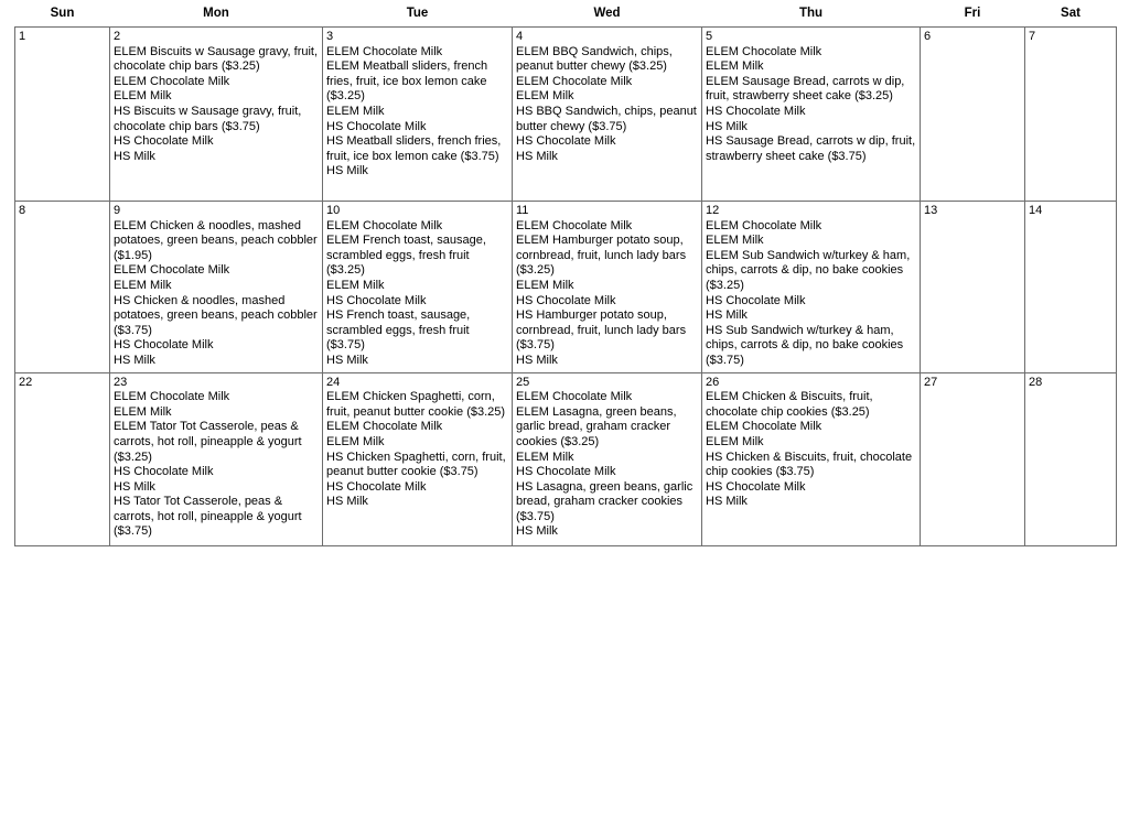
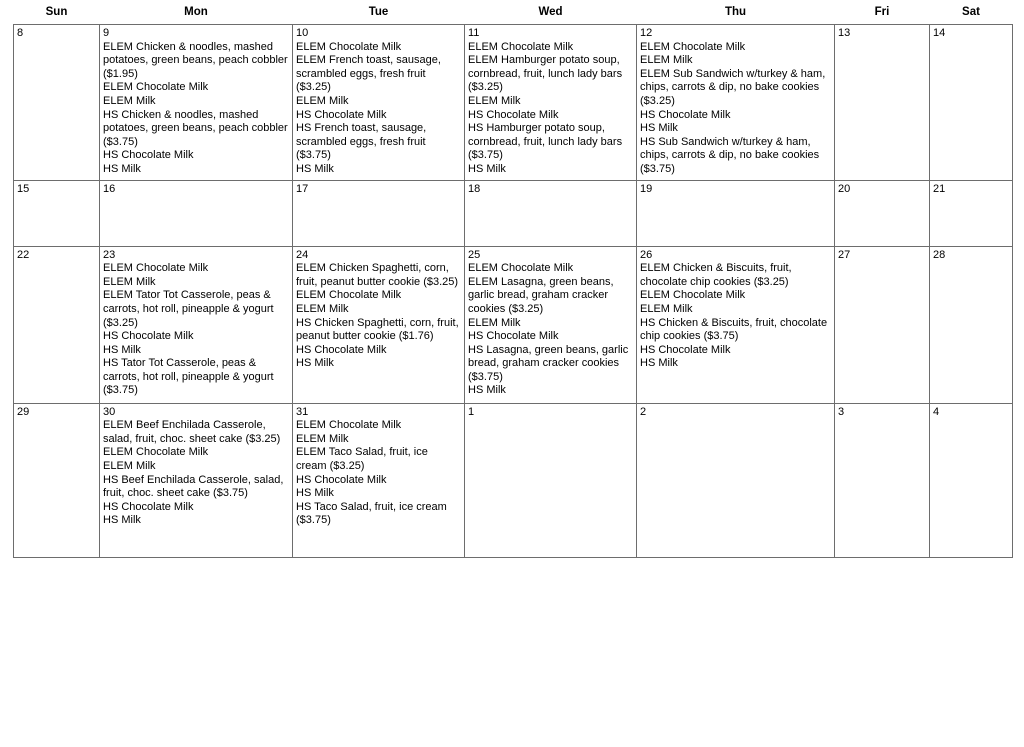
  Sun	Mon	Tue	Wed	Thu	Fri	Sat
- 1	2ELEM Biscuits w Sausage gravy, fruit, chocolate chip bars ($3.25)ELEM Chocolate MilkELEM MilkHS Biscuits w Sausage gravy, fruit, chocolate chip bars ($3.75)HS Chocolate MilkHS Milk	3ELEM Chocolate MilkELEM Meatball sliders, french fries, fruit, ice box lemon cake ($3.25)ELEM MilkHS Chocolate MilkHS Meatball sliders, french fries, fruit, ice box lemon cake ($3.75)HS Milk	4ELEM BBQ Sandwich, chips, peanut butter chewy ($3.25)ELEM Chocolate MilkELEM MilkHS BBQ Sandwich, chips, peanut butter chewy ($3.75)HS Chocolate MilkHS Milk	5ELEM Chocolate MilkELEM MilkELEM Sausage Bread, carrots w dip, fruit, strawberry sheet cake ($3.25)HS Chocolate MilkHS MilkHS Sausage Bread, carrots w dip, fruit, strawberry sheet cake ($3.75)	6	7
  8	9ELEM Chicken & noodles, mashed potatoes, green beans, peach cobbler ($1.95)ELEM Chocolate MilkELEM MilkHS Chicken & noodles, mashed potatoes, green beans, peach cobbler ($3.75)HS Chocolate MilkHS Milk	10ELEM Chocolate MilkELEM French toast, sausage, scrambled eggs, fresh fruit ($3.25)ELEM MilkHS Chocolate MilkHS French toast, sausage, scrambled eggs, fresh fruit ($3.75)HS Milk	11ELEM Chocolate MilkELEM Hamburger potato soup, cornbread, fruit, lunch lady bars ($3.25)ELEM MilkHS Chocolate MilkHS Hamburger potato soup, cornbread, fruit, lunch lady bars ($3.75)HS Milk	12ELEM Chocolate MilkELEM MilkELEM Sub Sandwich w/turkey & ham, chips, carrots & dip, no bake cookies ($3.25)HS Chocolate MilkHS MilkHS Sub Sandwich w/turkey & ham, chips, carrots & dip, no bake cookies ($3.75)	13	14
+ 15	16	17	18	19	20	21
- 22	23ELEM Chocolate MilkELEM MilkELEM Tator Tot Casserole, peas & carrots, hot roll, pineapple & yogurt ($3.25)HS Chocolate MilkHS MilkHS Tator Tot Casserole, peas & carrots, hot roll, pineapple & yogurt ($3.75)	24ELEM Chicken Spaghetti, corn, fruit, peanut butter cookie ($3.25)ELEM Chocolate MilkELEM MilkHS Chicken Spaghetti, corn, fruit, peanut butter cookie ($3.75)HS Chocolate MilkHS Milk	25ELEM Chocolate MilkELEM Lasagna, green beans, garlic bread, graham cracker cookies ($3.25)ELEM MilkHS Chocolate MilkHS Lasagna, green beans, garlic bread, graham cracker cookies ($3.75)HS Milk	26ELEM Chicken & Biscuits, fruit, chocolate chip cookies ($3.25)ELEM Chocolate MilkELEM MilkHS Chicken & Biscuits, fruit, chocolate chip cookies ($3.75)HS Chocolate MilkHS Milk	27	28
+ 22	23ELEM Chocolate MilkELEM MilkELEM Tator Tot Casserole, peas & carrots, hot roll, pineapple & yogurt ($3.25)HS Chocolate MilkHS MilkHS Tator Tot Casserole, peas & carrots, hot roll, pineapple & yogurt ($3.75)	24ELEM Chicken Spaghetti, corn, fruit, peanut butter cookie ($3.25)ELEM Chocolate MilkELEM MilkHS Chicken Spaghetti, corn, fruit, peanut butter cookie ($1.76)HS Chocolate MilkHS Milk	25ELEM Chocolate MilkELEM Lasagna, green beans, garlic bread, graham cracker cookies ($3.25)ELEM MilkHS Chocolate MilkHS Lasagna, green beans, garlic bread, graham cracker cookies ($3.75)HS Milk	26ELEM Chicken & Biscuits, fruit, chocolate chip cookies ($3.25)ELEM Chocolate MilkELEM MilkHS Chicken & Biscuits, fruit, chocolate chip cookies ($3.75)HS Chocolate MilkHS Milk	27	28
+ 29	30ELEM Beef Enchilada Casserole, salad, fruit, choc. sheet cake ($3.25)ELEM Chocolate MilkELEM MilkHS Beef Enchilada Casserole, salad, fruit, choc. sheet cake ($3.75)HS Chocolate MilkHS Milk	31ELEM Chocolate MilkELEM MilkELEM Taco Salad, fruit, ice cream ($3.25)HS Chocolate MilkHS MilkHS Taco Salad, fruit, ice cream ($3.75)	1	2	3	4
